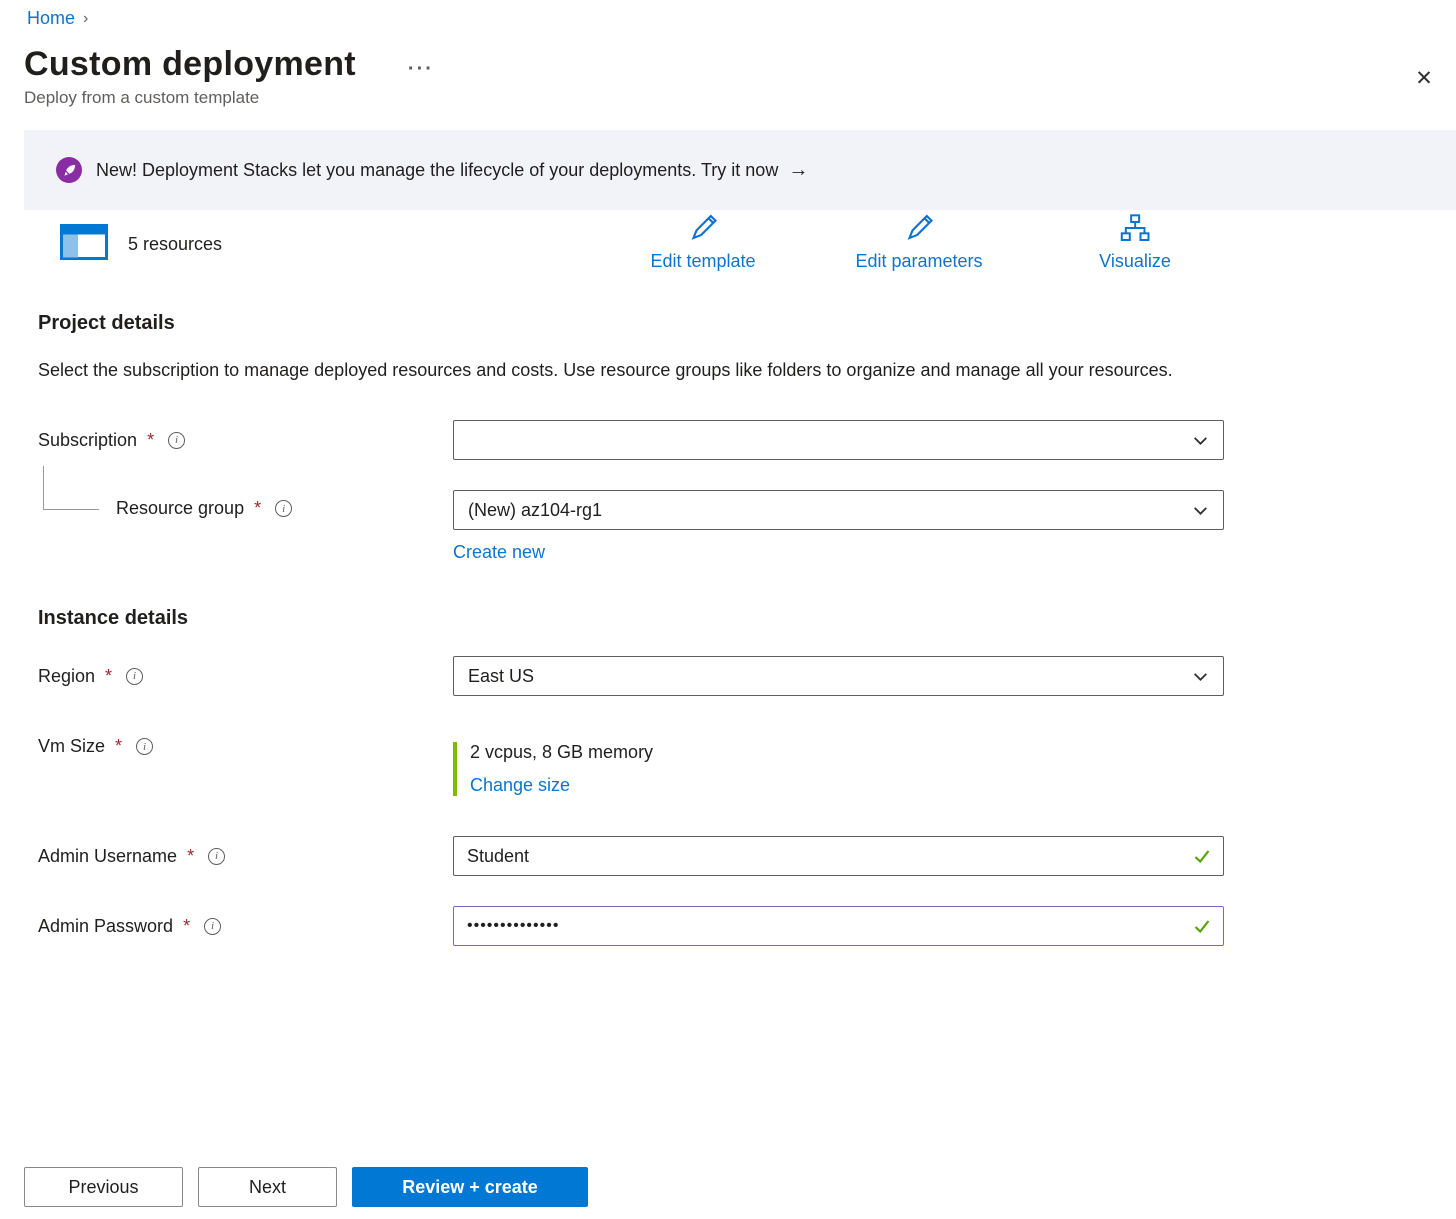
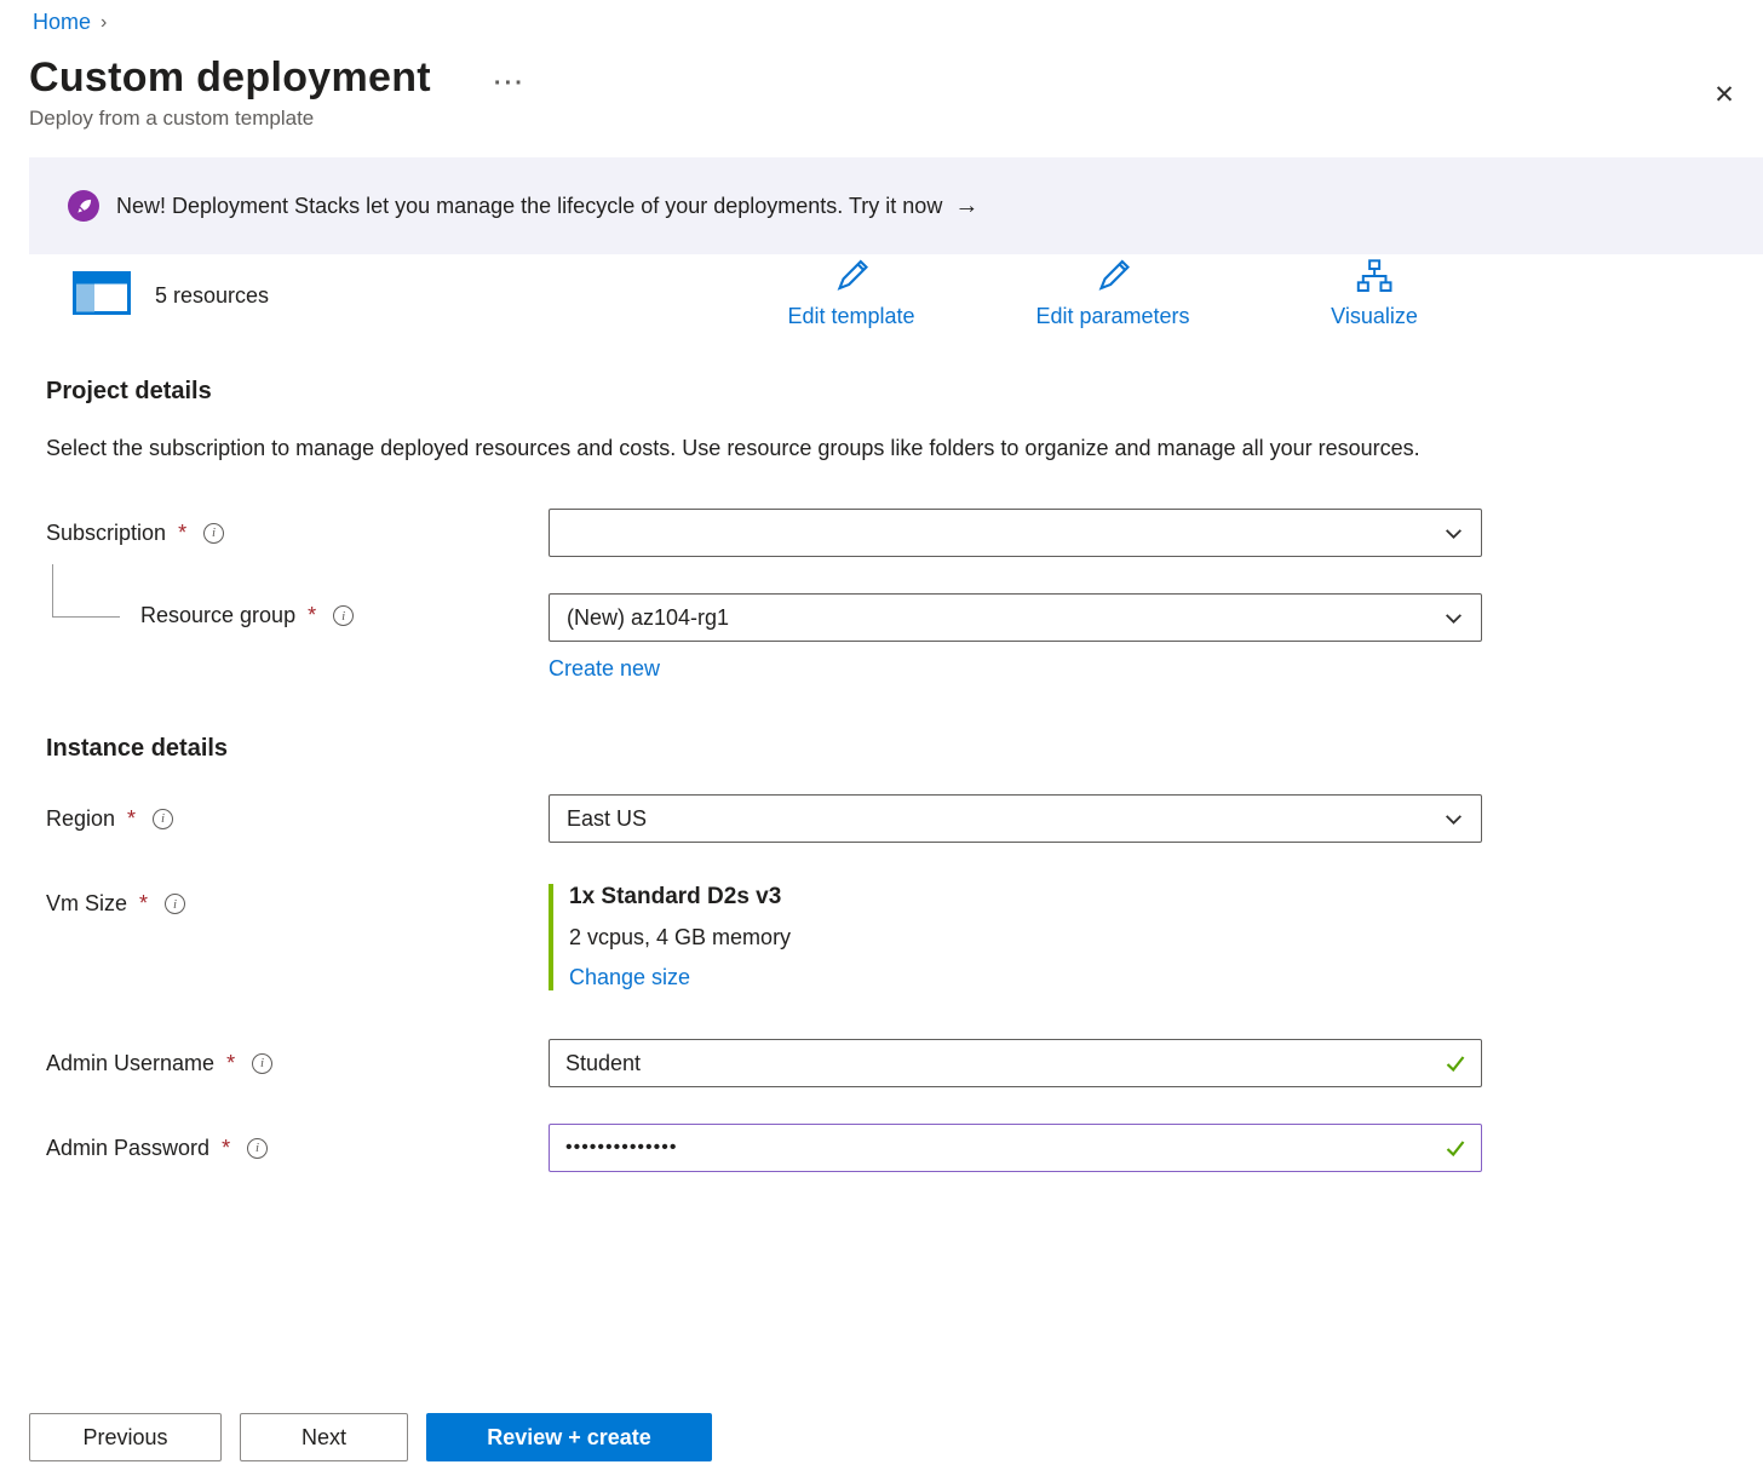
  Home
  ›
  Custom deployment
  ···
  ✕
  Deploy from a custom template
  New! Deployment Stacks let you manage the lifecycle of your deployments. Try it now
  →
  5 resources
  Edit template
  Edit parameters
  Visualize
  Project details
  Select the subscription to manage deployed resources and costs. Use resource groups like folders to organize and manage all your resources.
  Subscription
  *
  i
  Resource group
  *
  i
  (New) az104-rg1
  Create new
  Instance details
  Region
  *
  i
  East US
  Vm Size
  *
  i
+ 1x Standard D2s v3
- 2 vcpus, 8 GB memory
+ 2 vcpus, 4 GB memory
  Change size
  Admin Username
  *
  i
  Student
  Admin Password
  *
  i
  ••••••••••••••
  Previous
  Next
  Review + create
